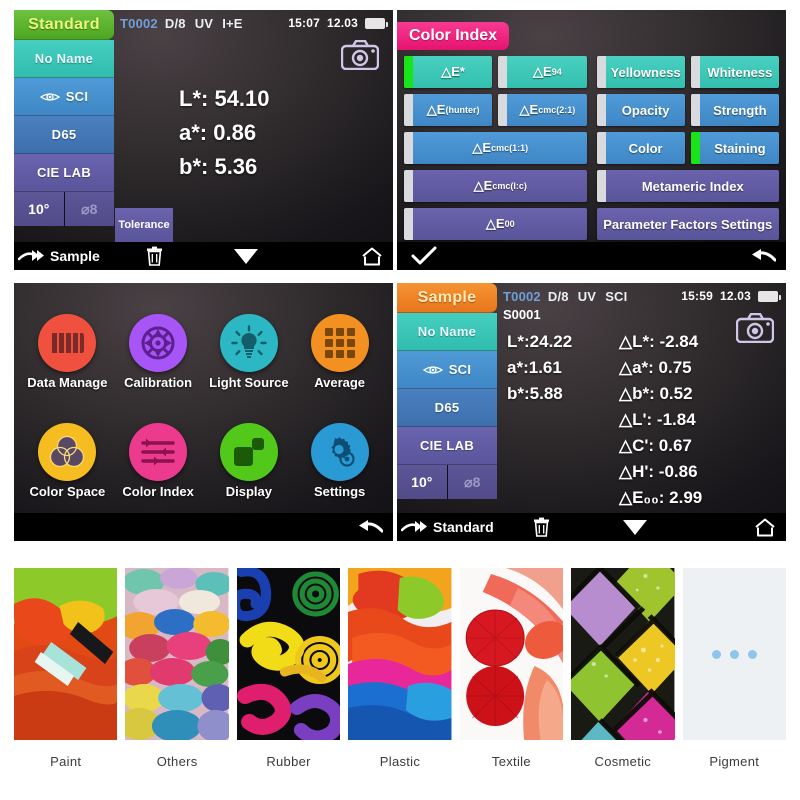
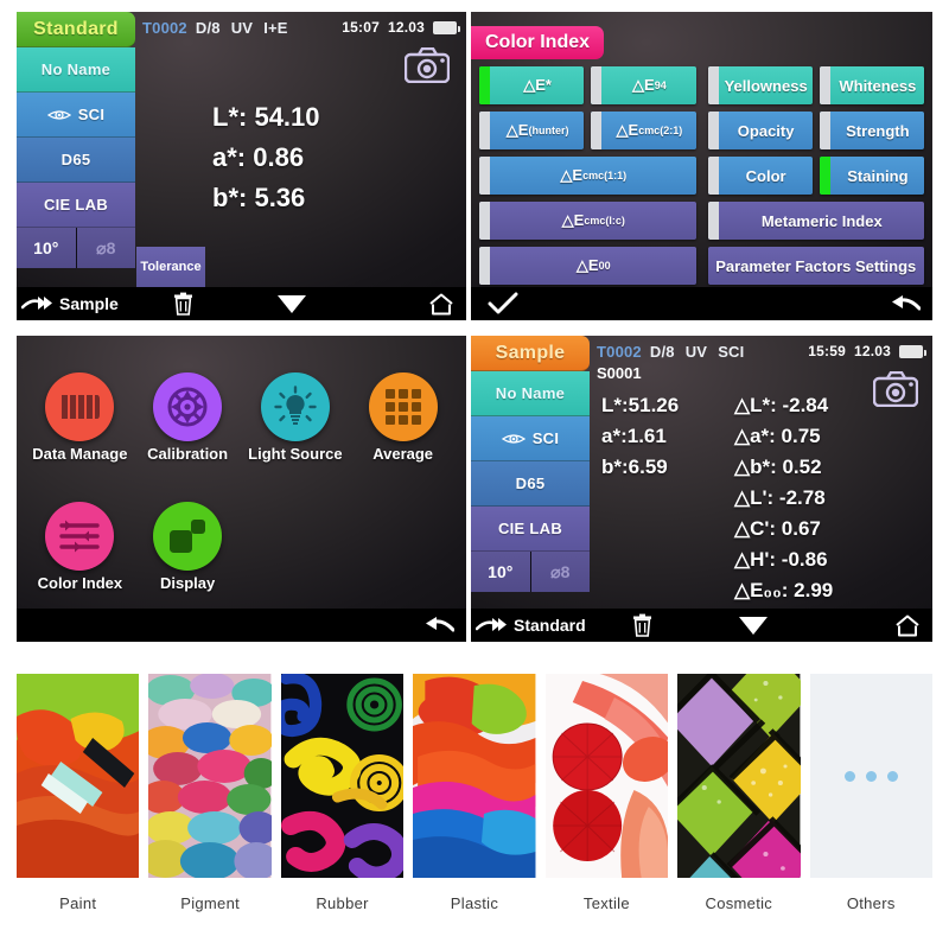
  T0002
  D/8
  UV
  I+E
  15:07
  12.03
  Standard
  No Name
  SCI
  D65
  CIE LAB
  10°
  ⌀8
  Tolerance
  L*: 54.10
  a*: 0.86
  b*: 5.36
  Sample
  Color Index
  △E*
  △E
  94
  △E
  (hunter)
  △E
  cmc(2:1)
  △E
  cmc(1:1)
  △E
  cmc(l:c)
  △E
  00
  Yellowness
  Whiteness
  Opacity
  Strength
  Color
  Staining
  Metameric Index
  Parameter Factors Settings
  Data Manage
  Calibration
  Light Source
  Average
- Color Space
  Color Index
  Display
- Settings
  T0002
  D/8
  UV
  SCI
  15:59
  12.03
  S0001
  Sample
  No Name
  SCI
  D65
  CIE LAB
  10°
  ⌀8
- L*:24.22
+ L*:51.26
  a*:1.61
- b*:5.88
+ b*:6.59
  △L*: -2.84
  △a*: 0.75
  △b*: 0.52
- △L': -1.84
+ △L': -2.78
  △C': 0.67
  △H': -0.86
  △E₀₀: 2.99
  Standard
  Paint
- Others
+ Pigment
  Rubber
  Plastic
  Textile
  Cosmetic
- Pigment
+ Others
